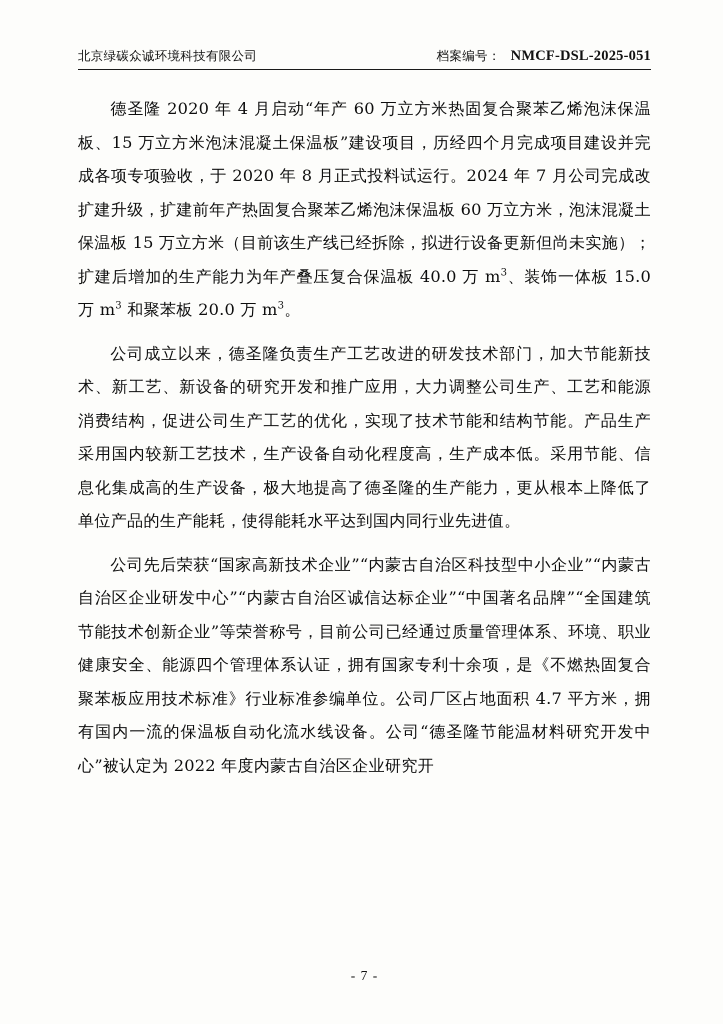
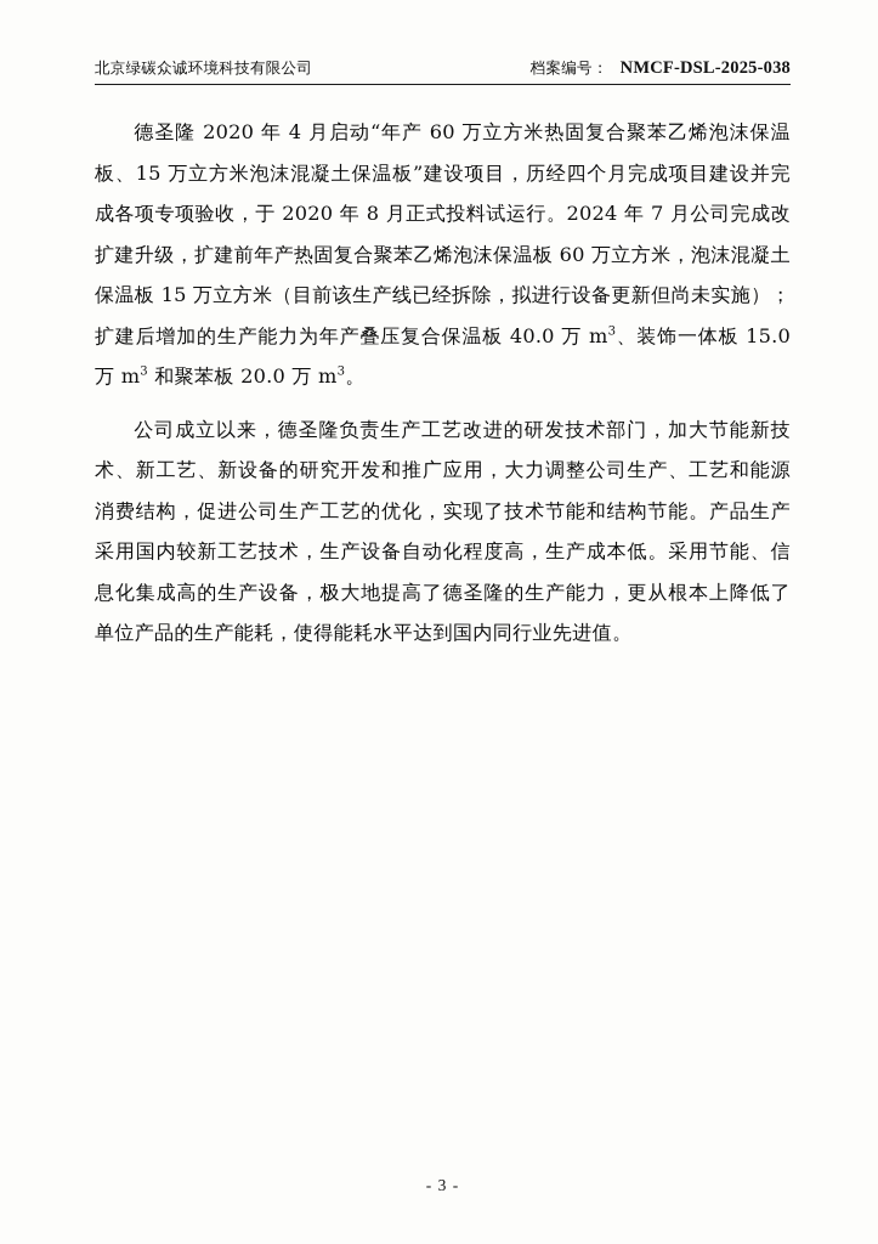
  北京绿碳众诚环境科技有限公司
  档案编号：
- NMCF-DSL-2025-051
+ NMCF-DSL-2025-038
  德圣隆 2020 年 4 月启动“年产 60 万立方米热固复合聚苯乙烯泡沫保温板、15 万立方米泡沫混凝土保温板”建设项目，历经四个月完成项目建设并完成各项专项验收，于 2020 年 8 月正式投料试运行。2024 年 7 月公司完成改扩建升级，扩建前年产热固复合聚苯乙烯泡沫保温板 60 万立方米，泡沫混凝土保温板 15 万立方米（目前该生产线已经拆除，拟进行设备更新但尚未实施）；扩建后增加的生产能力为年产叠压复合保温板 40.0 万 m3、装饰一体板 15.0 万 m3 和聚苯板 20.0 万 m3。
  公司成立以来，德圣隆负责生产工艺改进的研发技术部门，加大节能新技术、新工艺、新设备的研究开发和推广应用，大力调整公司生产、工艺和能源消费结构，促进公司生产工艺的优化，实现了技术节能和结构节能。产品生产采用国内较新工艺技术，生产设备自动化程度高，生产成本低。采用节能、信息化集成高的生产设备，极大地提高了德圣隆的生产能力，更从根本上降低了单位产品的生产能耗，使得能耗水平达到国内同行业先进值。
- 公司先后荣获“国家高新技术企业”“内蒙古自治区科技型中小企业”“内蒙古自治区企业研发中心”“内蒙古自治区诚信达标企业”“中国著名品牌”“全国建筑节能技术创新企业”等荣誉称号，目前公司已经通过质量管理体系、环境、职业健康安全、能源四个管理体系认证，拥有国家专利十余项，是《不燃热固复合聚苯板应用技术标准》行业标准参编单位。公司厂区占地面积 4.7 平方米，拥有国内一流的保温板自动化流水线设备。公司“德圣隆节能温材料研究开发中心”被认定为 2022 年度内蒙古自治区企业研究开
- - 7 -
+ - 3 -
